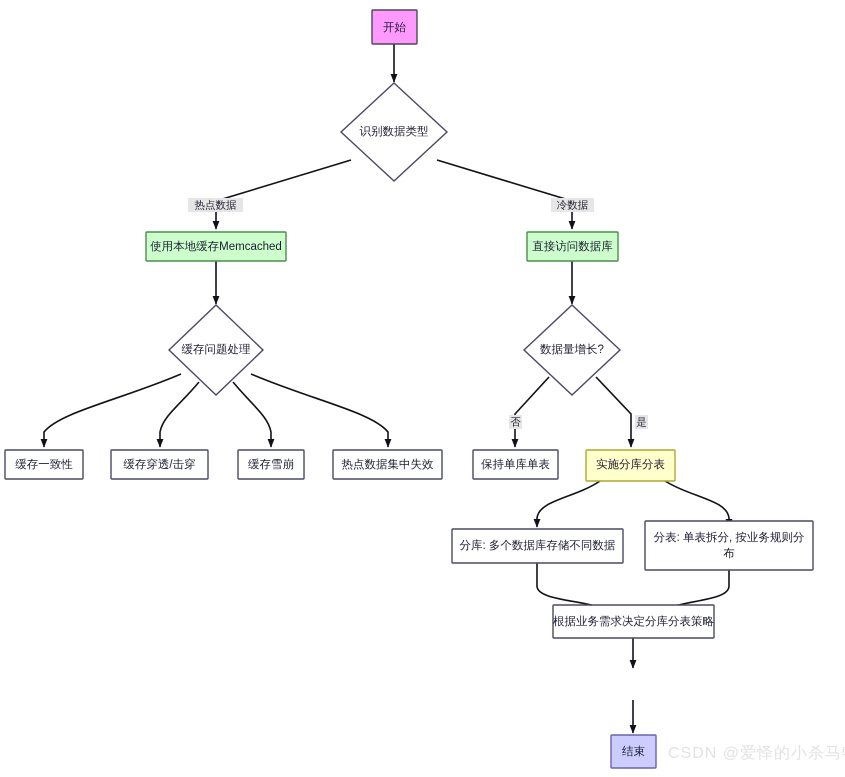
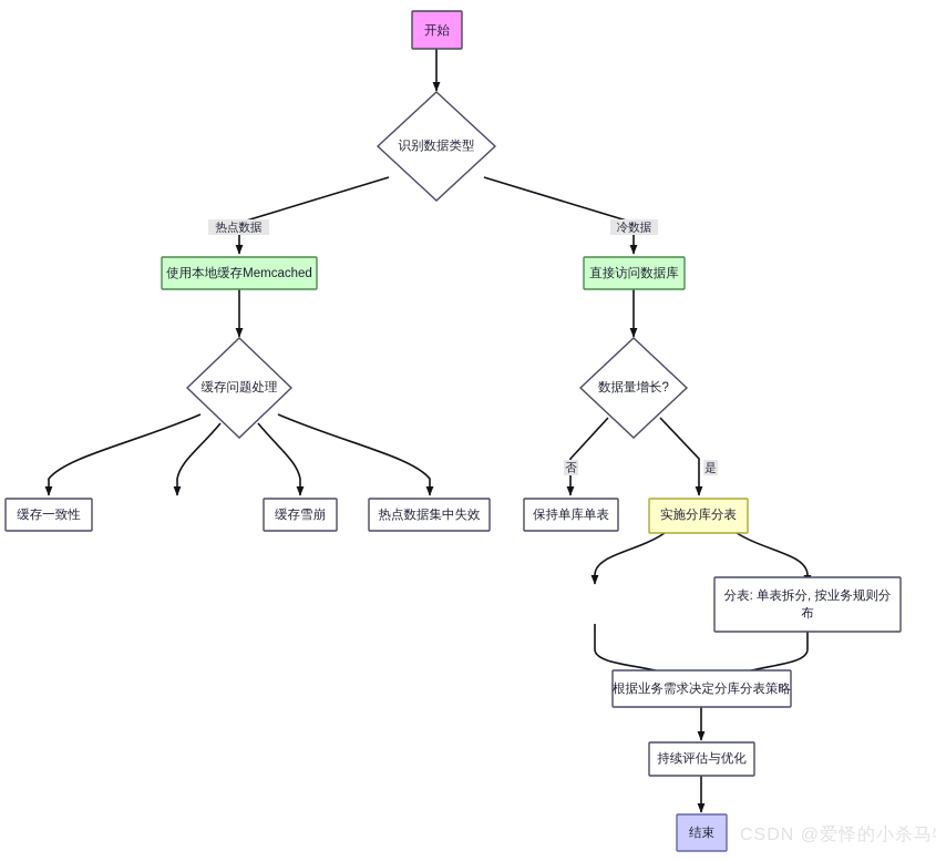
  开始
  识别数据类型
  使用本地缓存Memcached
  直接访问数据库
  缓存问题处理
  数据量增长?
  缓存一致性
- 缓存穿透/击穿
  缓存雪崩
  热点数据集中失效
  保持单库单表
  实施分库分表
- 分库: 多个数据库存储不同数据
  分表: 单表拆分, 按业务规则分
  布
  根据业务需求决定分库分表策略
+ 持续评估与优化
  结束
  热点数据
  冷数据
  否
  是
  CSDN @爱怿的小杀马
